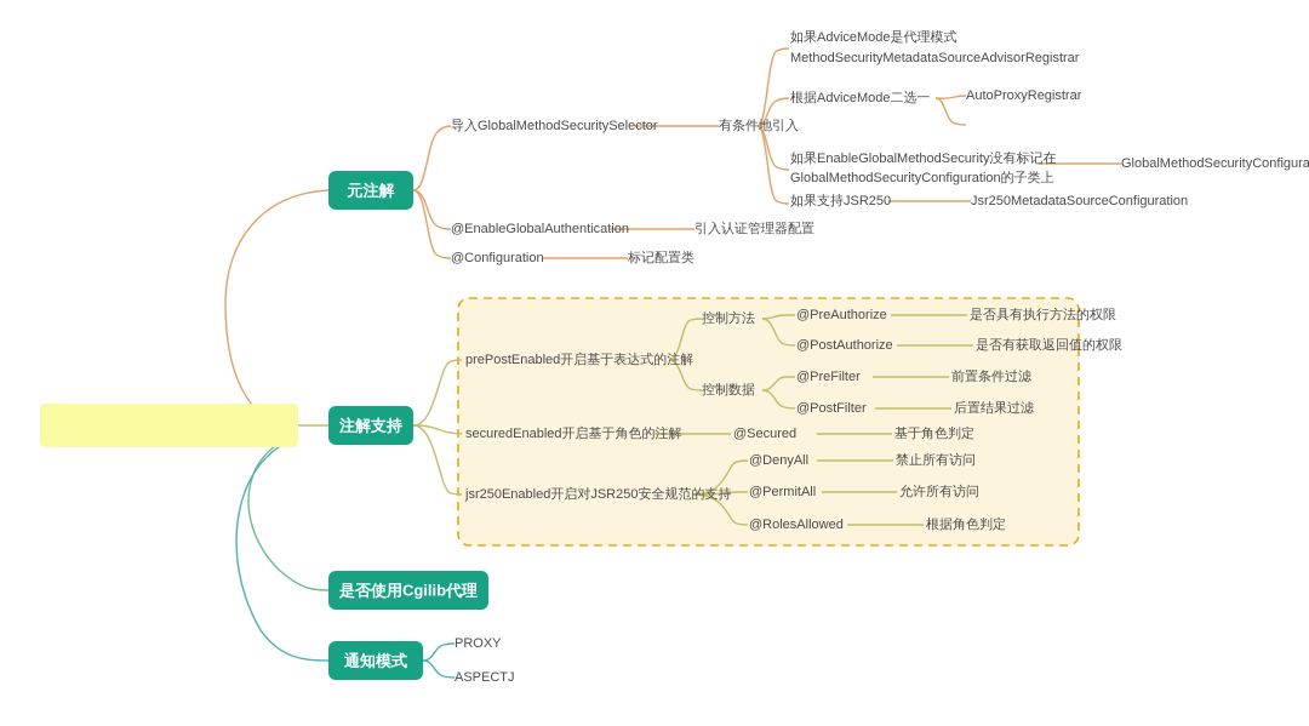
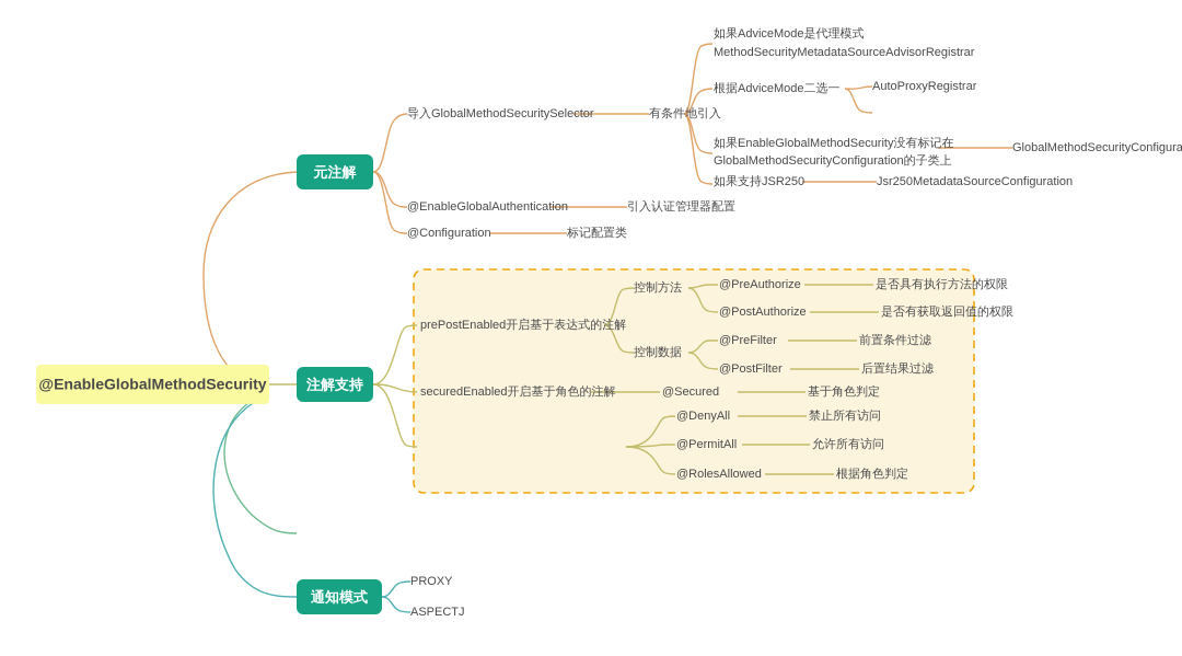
+ @EnableGlobalMethodSecurity
  元注解
  注解支持
- 是否使用Cgilib代理
  通知模式
  导入GlobalMethodSecuritySelector
  有条件地引入
  如果AdviceMode是代理模式
  MethodSecurityMetadataSourceAdvisorRegistrar
  根据AdviceMode二选一
  AutoProxyRegistrar
  如果EnableGlobalMethodSecurity没有标记在
  GlobalMethodSecurityConfiguration的子类上
  GlobalMethodSecurityConfigura
  如果支持JSR250
  Jsr250MetadataSourceConfiguration
  @EnableGlobalAuthentication
  引入认证管理器配置
  @Configuration
  标记配置类
  prePostEnabled开启基于表达式的注解
  控制方法
  控制数据
  @PreAuthorize
  是否具有执行方法的权限
  @PostAuthorize
  是否有获取返回值的权限
  @PreFilter
  前置条件过滤
  @PostFilter
  后置结果过滤
  securedEnabled开启基于角色的注解
  @Secured
  基于角色判定
- jsr250Enabled开启对JSR250安全规范的支持
  @DenyAll
  禁止所有访问
  @PermitAll
  允许所有访问
  @RolesAllowed
  根据角色判定
  PROXY
  ASPECTJ
